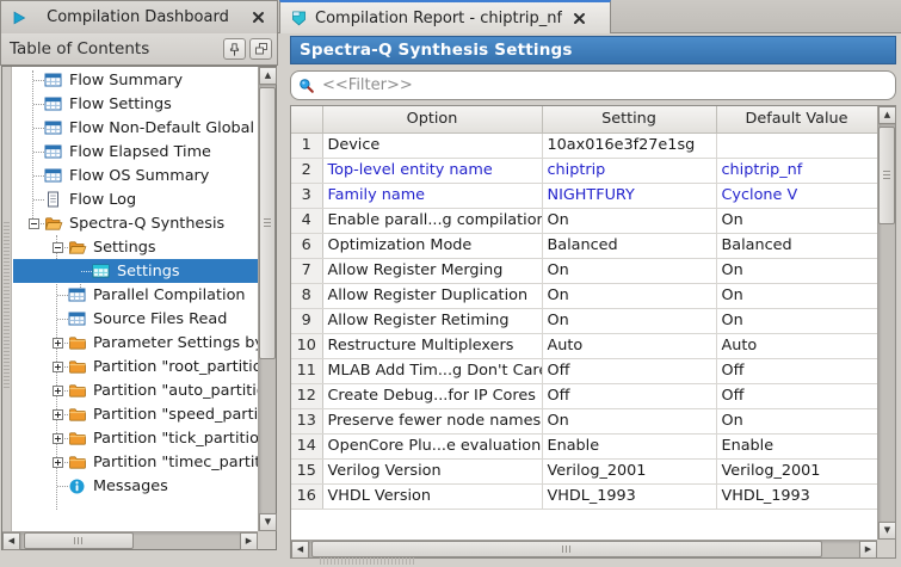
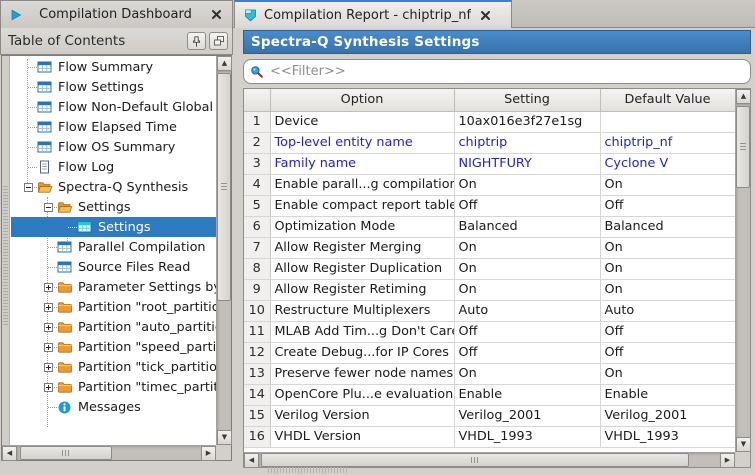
  Compilation Dashboard
  Compilation Report - chiptrip_nf
  Table of Contents
  Flow Summary
  Flow Settings
  Flow Non-Default Global
  Flow Elapsed Time
  Flow OS Summary
  Flow Log
  Spectra-Q Synthesis
  Settings
  Settings
  Parallel Compilation
  Source Files Read
  Parameter Settings b
  Partition "root_partiti
  Partition "auto_partiti
  Partition "speed_parti
  Partition "tick_partitio
  Partition "timec_parti
  Messages
  ▲
  ▼
  ◀
  ▶
  Spectra-Q Synthesis Settings
  <<Filter>>
  	Option	Setting	Default Value
  1	Device	10ax016e3f27e1sg
  2	Top-level entity name	chiptrip	chiptrip_nf
  3	Family name	NIGHTFURY	Cyclone V
  4	Enable parall...g compilation	On	On
+ 5	Enable compact report table	Off	Off
  6	Optimization Mode	Balanced	Balanced
  7	Allow Register Merging	On	On
  8	Allow Register Duplication	On	On
  9	Allow Register Retiming	On	On
  10	Restructure Multiplexers	Auto	Auto
  11	MLAB Add Tim...g Don't Car	Off	Off
  12	Create Debug...for IP Cores	Off	Off
  13	Preserve fewer node names	On	On
  14	OpenCore Plu...e evaluation	Enable	Enable
  15	Verilog Version	Verilog_2001	Verilog_2001
  16	VHDL Version	VHDL_1993	VHDL_1993
  ▲
  ▼
  ◀
  ▶
